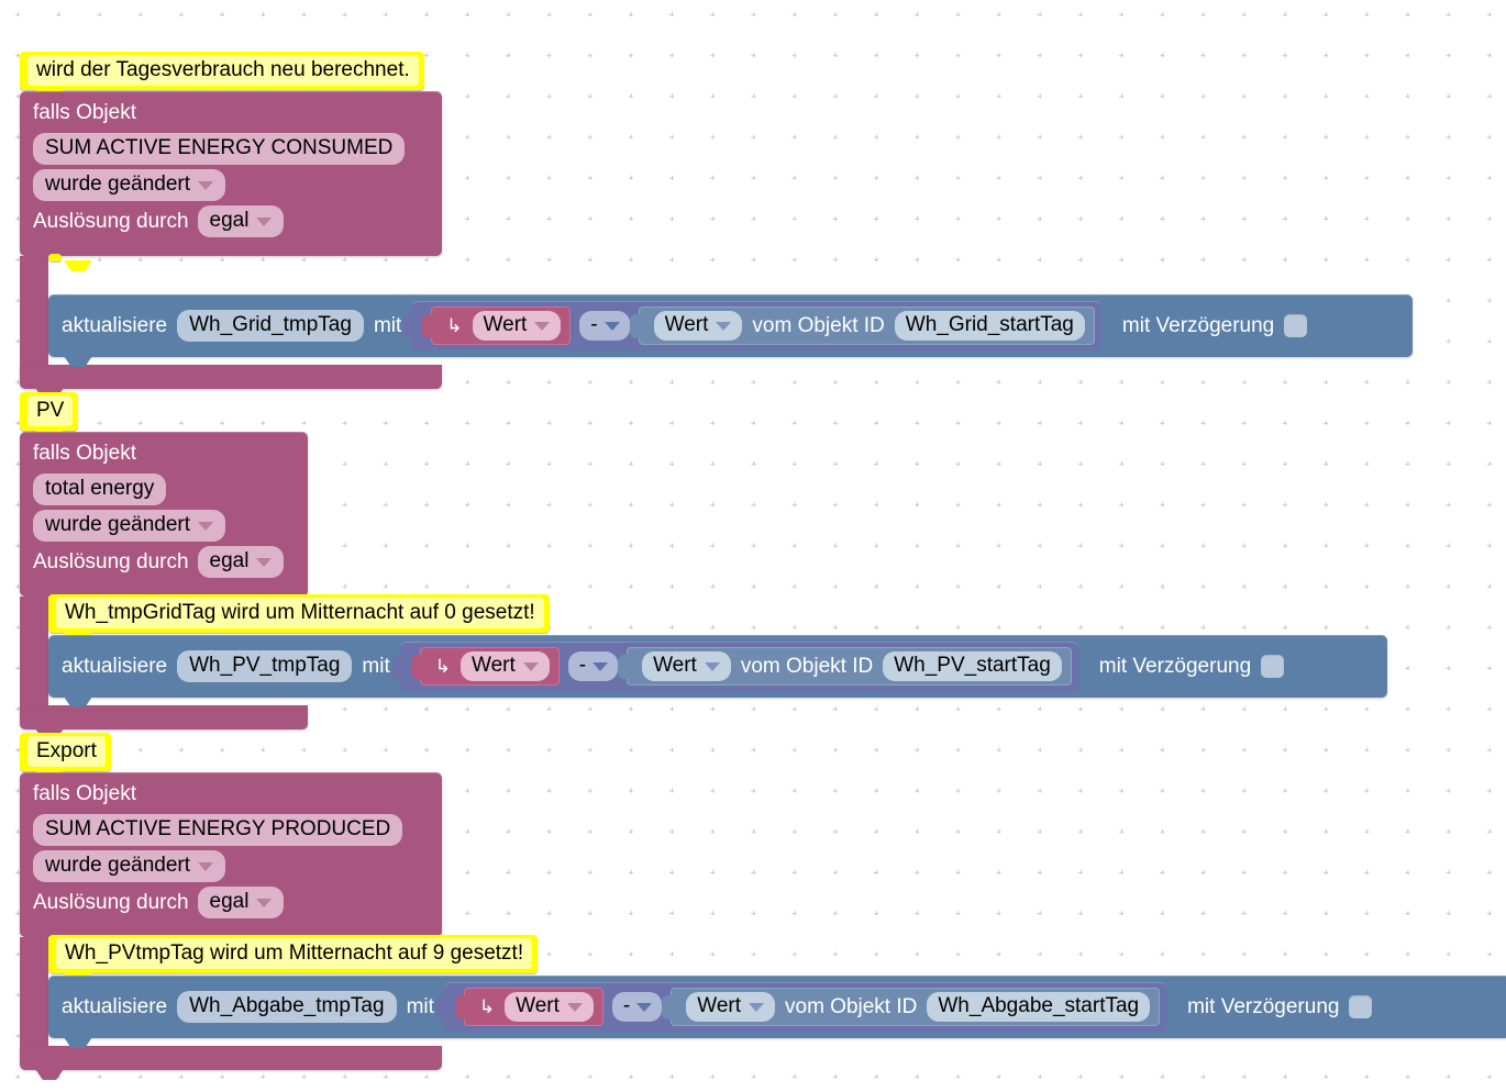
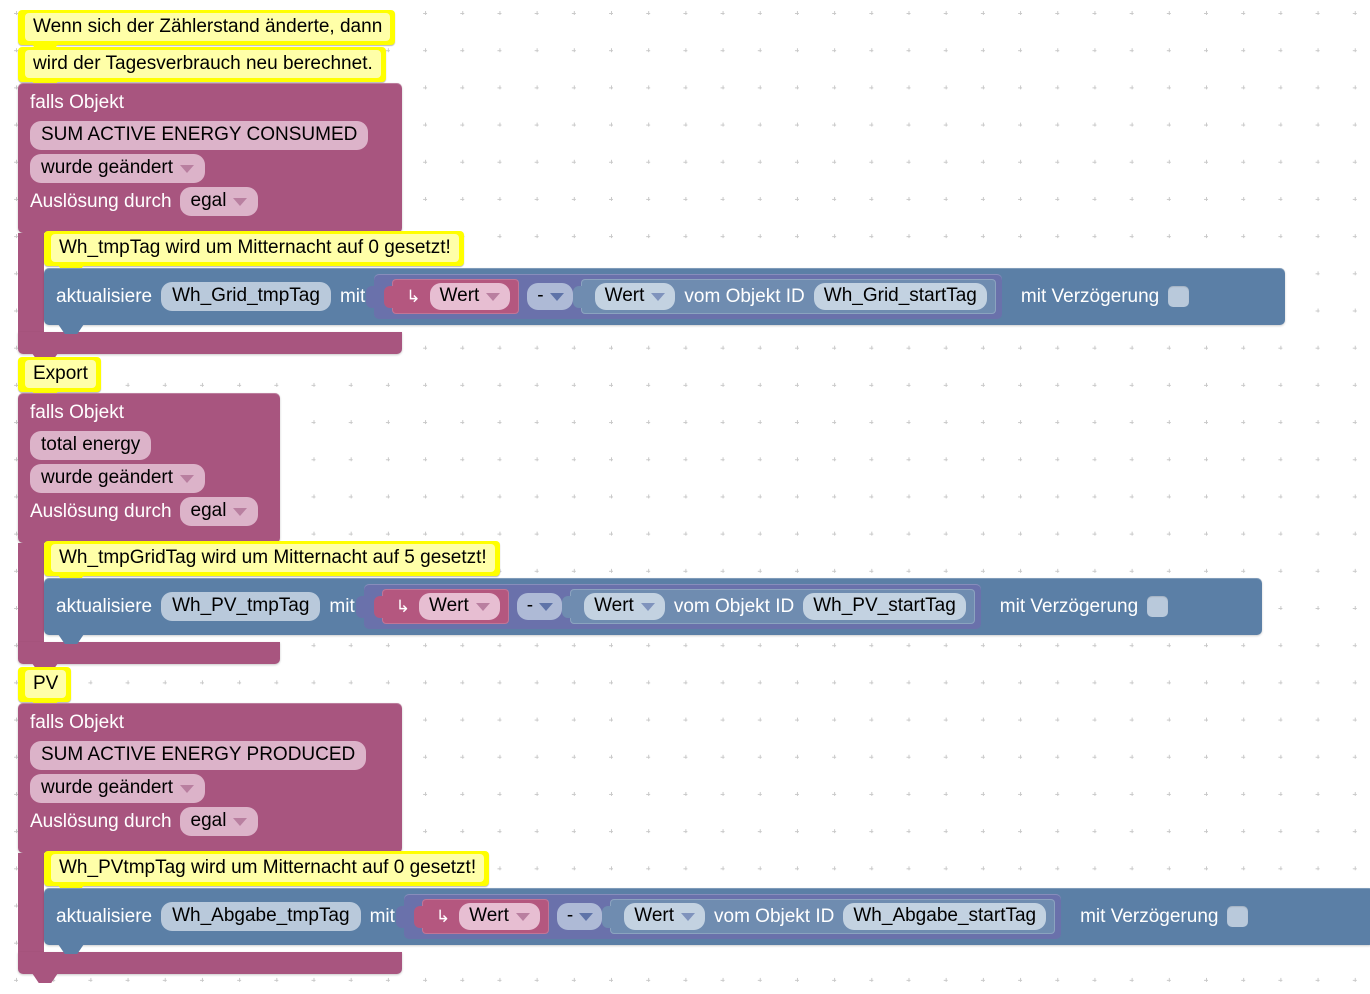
+ Wenn sich der Zählerstand änderte, dann
  wird der Tagesverbrauch neu berechnet.
  falls Objekt
  SUM ACTIVE ENERGY CONSUMED
  wurde geändert
  Auslösung durch
  egal
+ Wh_tmpTag wird um Mitternacht auf 0 gesetzt!
  aktualisiere
  Wh_Grid_tmpTag
  mit
  ↳
  Wert
  -
  Wert
  vom Objekt ID
  Wh_Grid_startTag
  mit Verzögerung
- PV
+ Export
  falls Objekt
  total energy
  wurde geändert
  Auslösung durch
  egal
- Wh_tmpGridTag wird um Mitternacht auf 0 gesetzt!
+ Wh_tmpGridTag wird um Mitternacht auf 5 gesetzt!
  aktualisiere
  Wh_PV_tmpTag
  mit
  ↳
  Wert
  -
  Wert
  vom Objekt ID
  Wh_PV_startTag
  mit Verzögerung
- Export
+ PV
  falls Objekt
  SUM ACTIVE ENERGY PRODUCED
  wurde geändert
  Auslösung durch
  egal
- Wh_PVtmpTag wird um Mitternacht auf 9 gesetzt!
+ Wh_PVtmpTag wird um Mitternacht auf 0 gesetzt!
  aktualisiere
  Wh_Abgabe_tmpTag
  mit
  ↳
  Wert
  -
  Wert
  vom Objekt ID
  Wh_Abgabe_startTag
  mit Verzögerung
